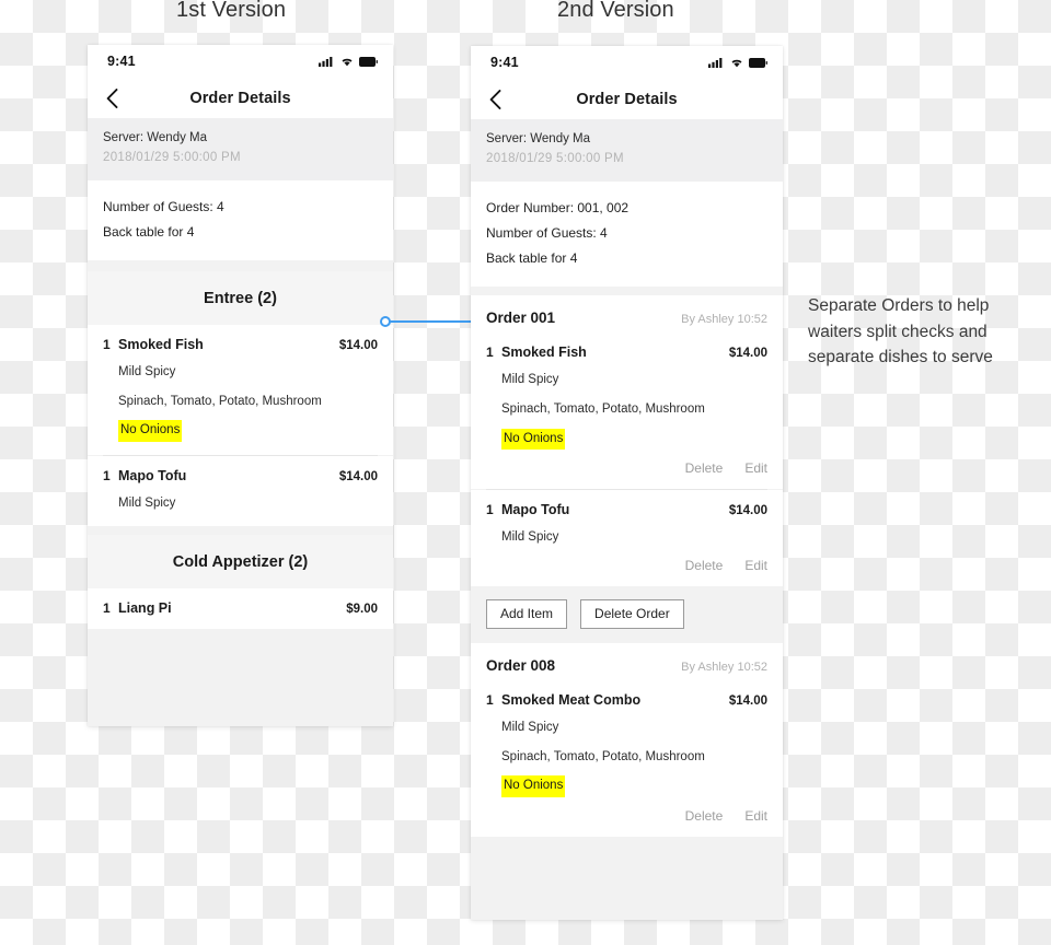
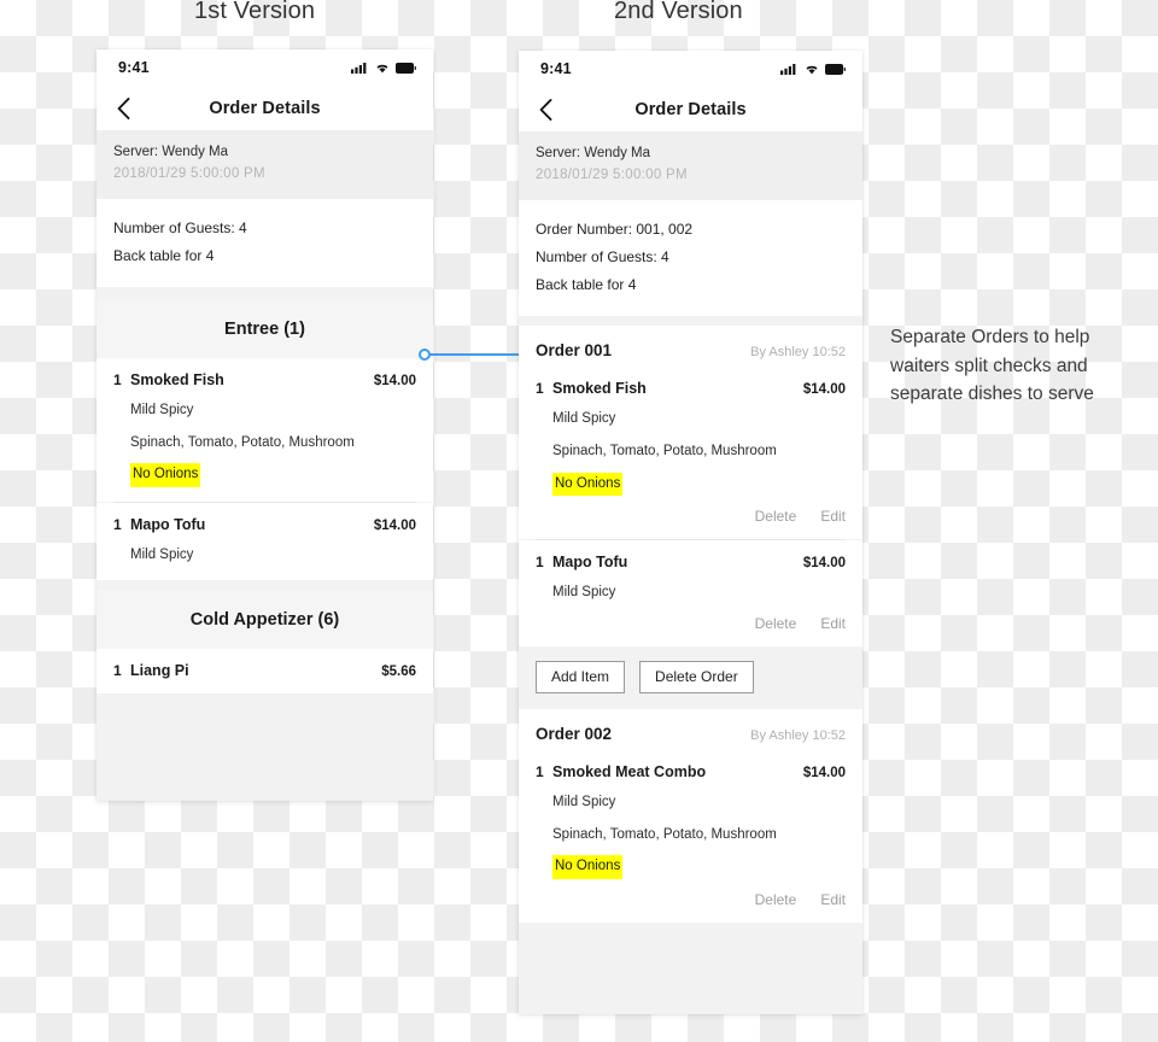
  1st Version
  2nd Version
  9:41
  Order Details
  Server: Wendy Ma
  2018/01/29 5:00:00 PM
  Number of Guests: 4
  Back table for 4
- Entree (2)
+ Entree (1)
  1
  Smoked Fish
  $14.00
  Mild Spicy
  Spinach, Tomato, Potato, Mushroom
  No Onions
  1
  Mapo Tofu
  $14.00
  Mild Spicy
- Cold Appetizer (2)
+ Cold Appetizer (6)
  1
  Liang Pi
- $9.00
+ $5.66
  9:41
  Order Details
  Server: Wendy Ma
  2018/01/29 5:00:00 PM
  Order Number: 001, 002
  Number of Guests: 4
  Back table for 4
  Order 001
  By Ashley 10:52
  1
  Smoked Fish
  $14.00
  Mild Spicy
  Spinach, Tomato, Potato, Mushroom
  No Onions
  Delete
  Edit
  1
  Mapo Tofu
  $14.00
  Mild Spicy
  Delete
  Edit
  Add Item
  Delete Order
- Order 008
+ Order 002
  By Ashley 10:52
  1
  Smoked Meat Combo
  $14.00
  Mild Spicy
  Spinach, Tomato, Potato, Mushroom
  No Onions
  Delete
  Edit
  Separate Orders to help waiters split checks and separate dishes to serve
